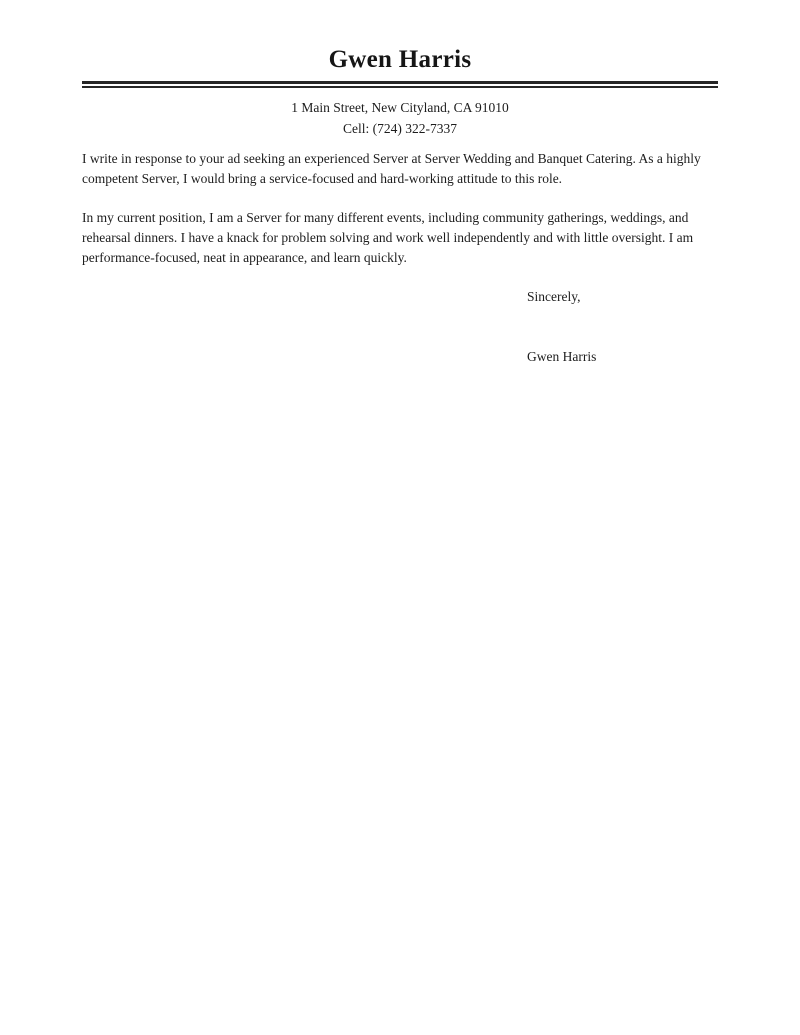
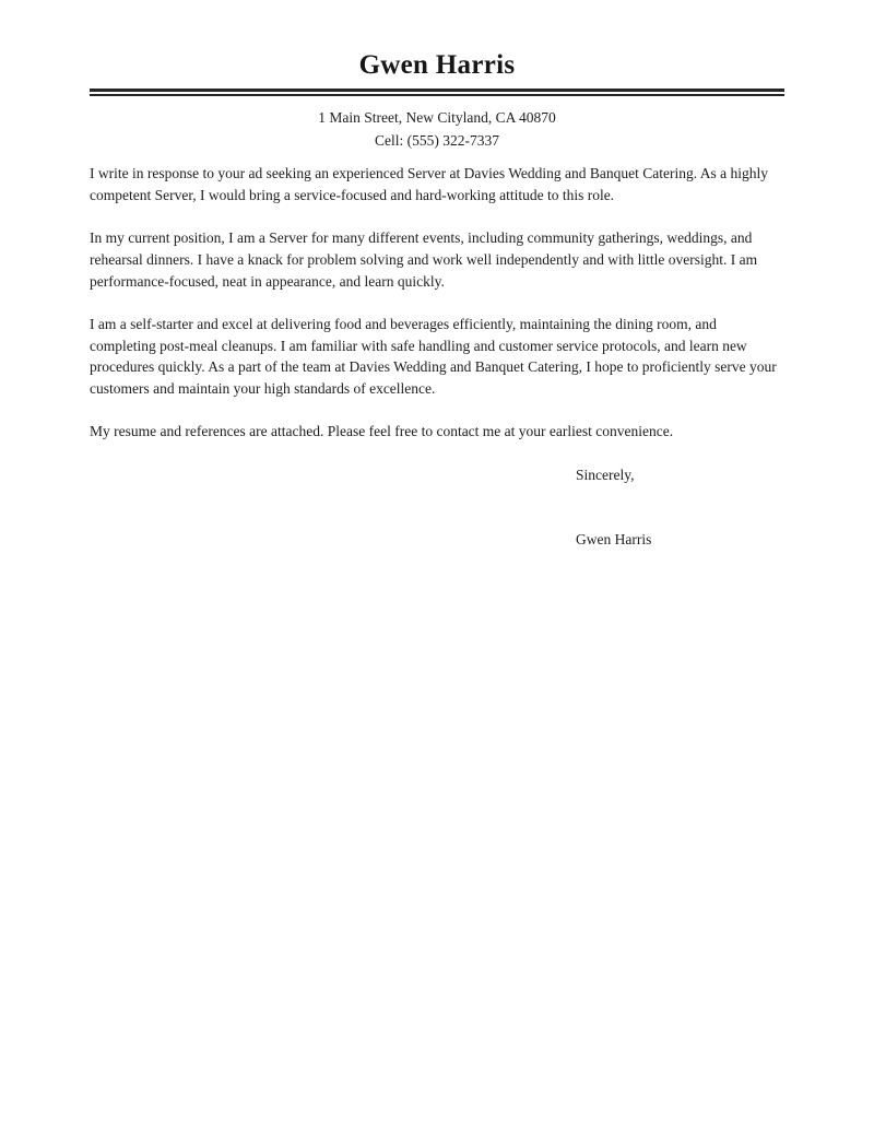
  Gwen Harris
- 1 Main Street, New Cityland, CA 91010
+ 1 Main Street, New Cityland, CA 40870
- Cell: (724) 322-7337
+ Cell: (555) 322-7337
- I write in response to your ad seeking an experienced Server at Server Wedding and Banquet Catering. As a highly competent Server, I would bring a service-focused and hard-working attitude to this role.
+ I write in response to your ad seeking an experienced Server at Davies Wedding and Banquet Catering. As a highly competent Server, I would bring a service-focused and hard-working attitude to this role.
  In my current position, I am a Server for many different events, including community gatherings, weddings, and rehearsal dinners. I have a knack for problem solving and work well independently and with little oversight. I am performance-focused, neat in appearance, and learn quickly.
+ I am a self-starter and excel at delivering food and beverages efficiently, maintaining the dining room, and completing post-meal cleanups. I am familiar with safe handling and customer service protocols, and learn new procedures quickly. As a part of the team at Davies Wedding and Banquet Catering, I hope to proficiently serve your customers and maintain your high standards of excellence.
+ My resume and references are attached. Please feel free to contact me at your earliest convenience.
  Sincerely,
  Gwen Harris
